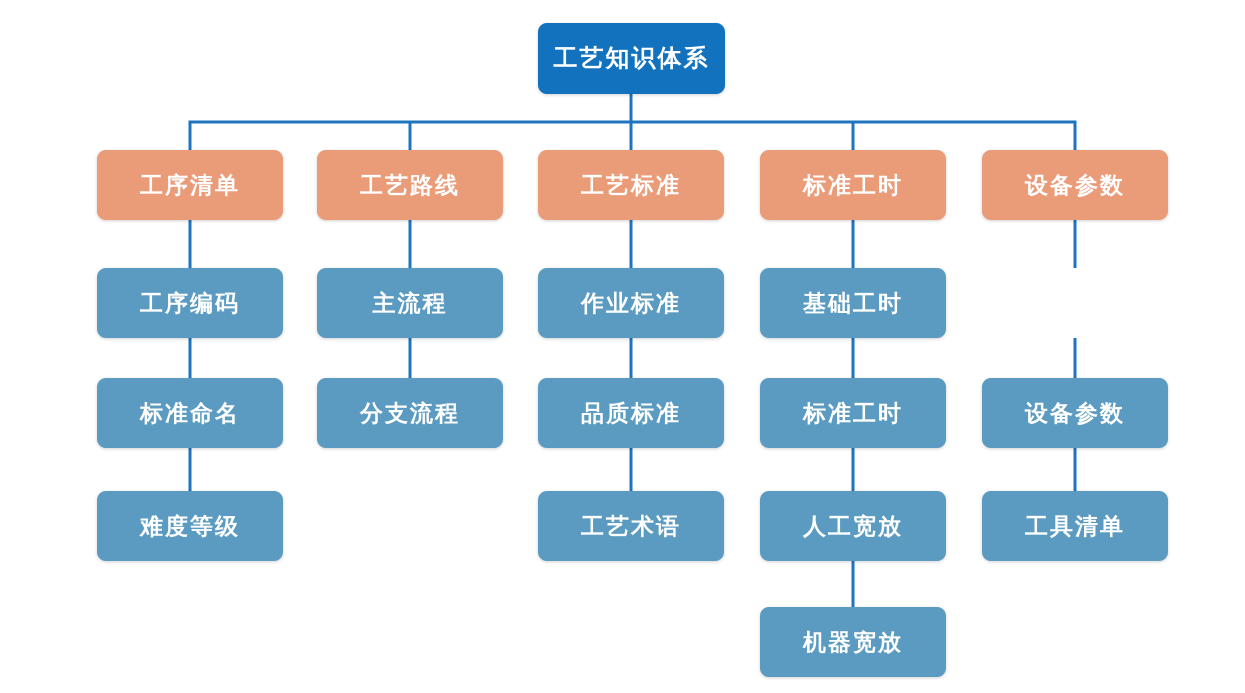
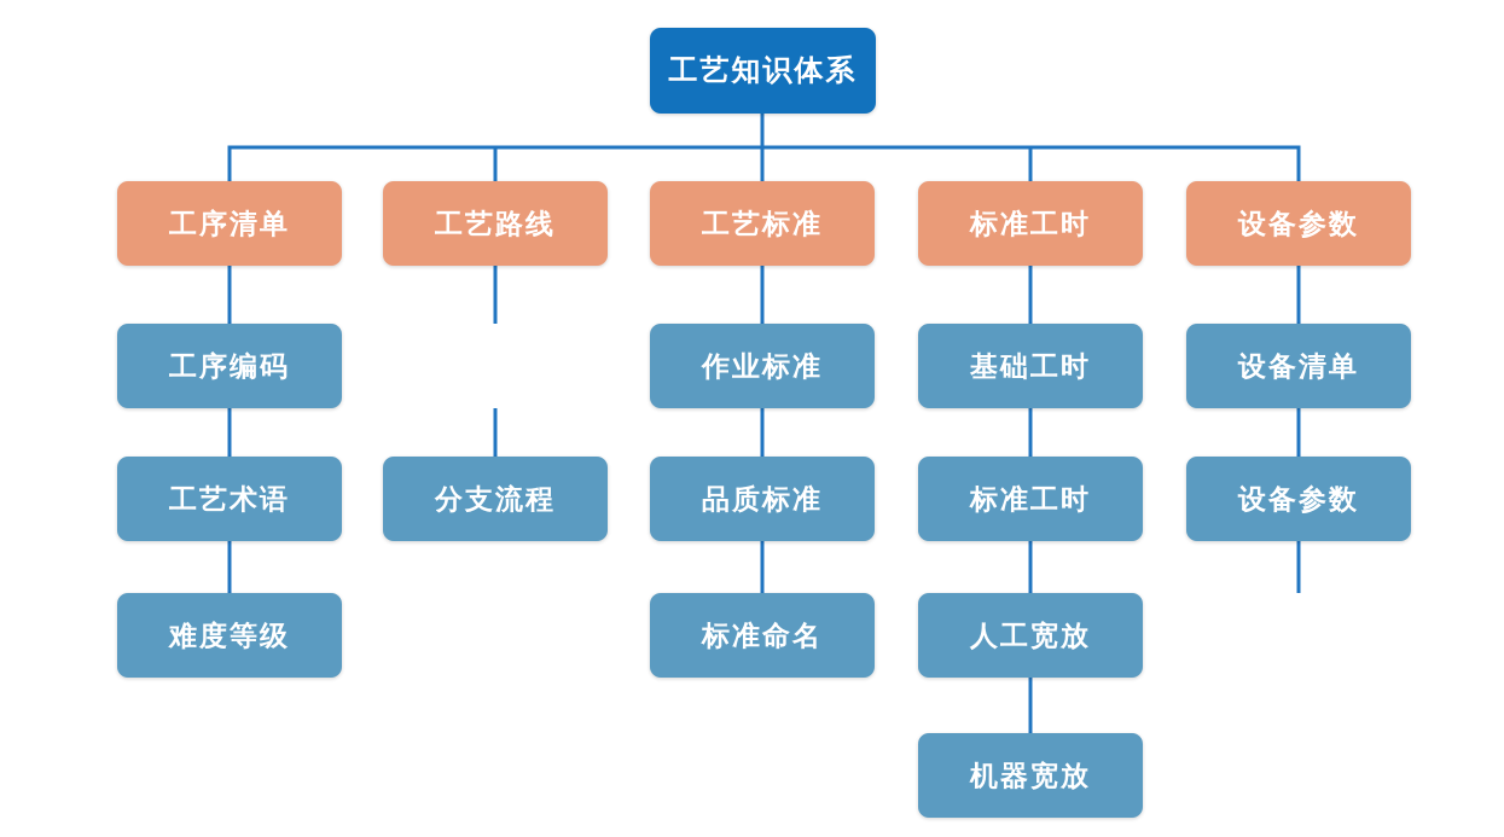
  工艺知识体系
  工序清单
  工艺路线
  工艺标准
  标准工时
  设备参数
  工序编码
- 标准命名
+ 工艺术语
  难度等级
- 主流程
  分支流程
  作业标准
  品质标准
- 工艺术语
+ 标准命名
  基础工时
  标准工时
  人工宽放
  机器宽放
+ 设备清单
  设备参数
- 工具清单
